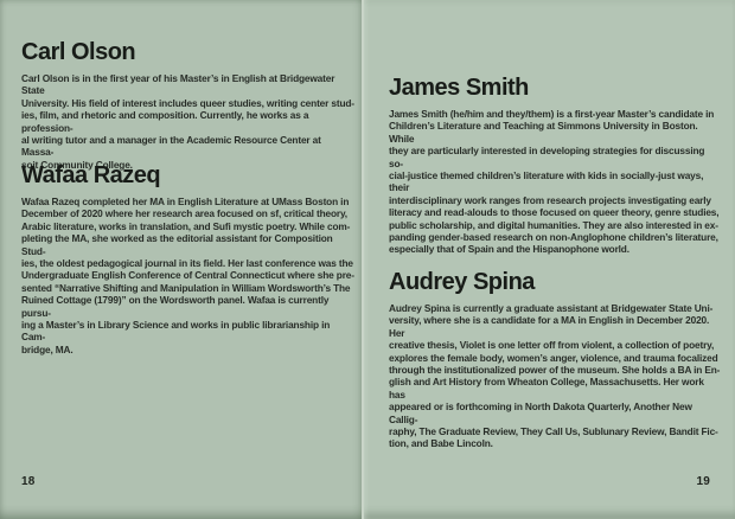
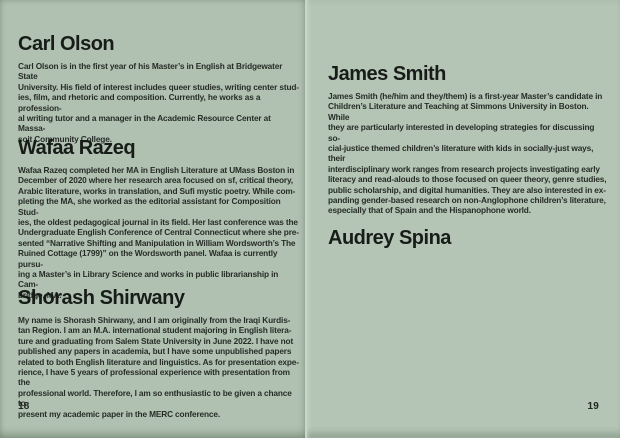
  Carl Olson
  Carl Olson is in the first year of his Master’s in English at Bridgewater State
  University. His field of interest includes queer studies, writing center stud-
  ies, film, and rhetoric and composition. Currently, he works as a profession-
  al writing tutor and a manager in the Academic Resource Center at Massa-
  soit Community College.
  Wafaa Razeq
  Wafaa Razeq completed her MA in English Literature at UMass Boston in
  December of 2020 where her research area focused on sf, critical theory,
  Arabic literature, works in translation, and Sufi mystic poetry. While com-
  pleting the MA, she worked as the editorial assistant for Composition Stud-
  ies, the oldest pedagogical journal in its field. Her last conference was the
  Undergraduate English Conference of Central Connecticut where she pre-
  sented “Narrative Shifting and Manipulation in William Wordsworth’s The
  Ruined Cottage (1799)” on the Wordsworth panel. Wafaa is currently pursu-
  ing a Master’s in Library Science and works in public librarianship in Cam-
  bridge, MA.
+ Shorash Shirwany
+ My name is Shorash Shirwany, and I am originally from the Iraqi Kurdis-
+ tan Region. I am an M.A. international student majoring in English litera-
+ ture and graduating from Salem State University in June 2022. I have not
+ published any papers in academia, but I have some unpublished papers
+ related to both English literature and linguistics. As for presentation expe-
+ rience, I have 5 years of professional experience with presentation from the
+ professional world. Therefore, I am so enthusiastic to be given a chance to
+ present my academic paper in the MERC conference.
  18
  James Smith
  James Smith (he/him and they/them) is a first-year Master’s candidate in
  Children’s Literature and Teaching at Simmons University in Boston. While
  they are particularly interested in developing strategies for discussing so-
  cial-justice themed children’s literature with kids in socially-just ways, their
  interdisciplinary work ranges from research projects investigating early
  literacy and read-alouds to those focused on queer theory, genre studies,
  public scholarship, and digital humanities. They are also interested in ex-
  panding gender-based research on non-Anglophone children’s literature,
  especially that of Spain and the Hispanophone world.
  Audrey Spina
- Audrey Spina is currently a graduate assistant at Bridgewater State Uni-
- versity, where she is a candidate for a MA in English in December 2020. Her
- creative thesis, Violet is one letter off from violent, a collection of poetry,
- explores the female body, women’s anger, violence, and trauma focalized
- through the institutionalized power of the museum. She holds a BA in En-
- glish and Art History from Wheaton College, Massachusetts. Her work has
- appeared or is forthcoming in North Dakota Quarterly, Another New Callig-
- raphy, The Graduate Review, They Call Us, Sublunary Review, Bandit Fic-
- tion, and Babe Lincoln.
  19
